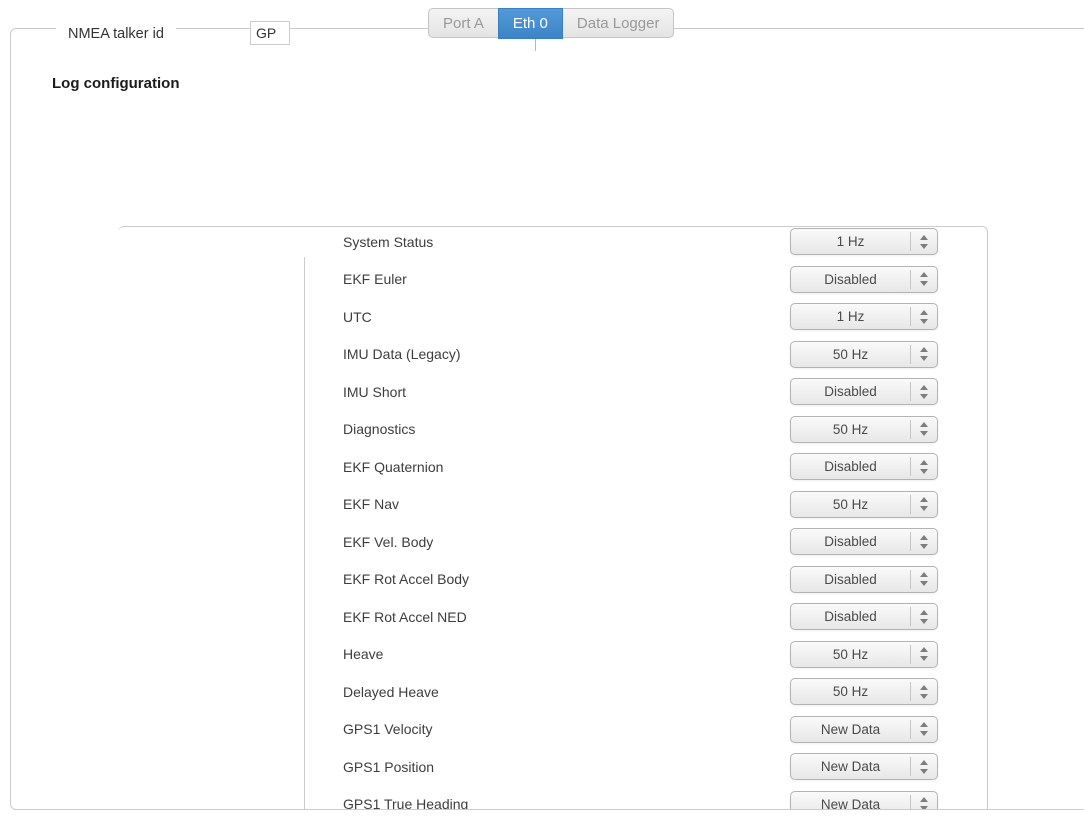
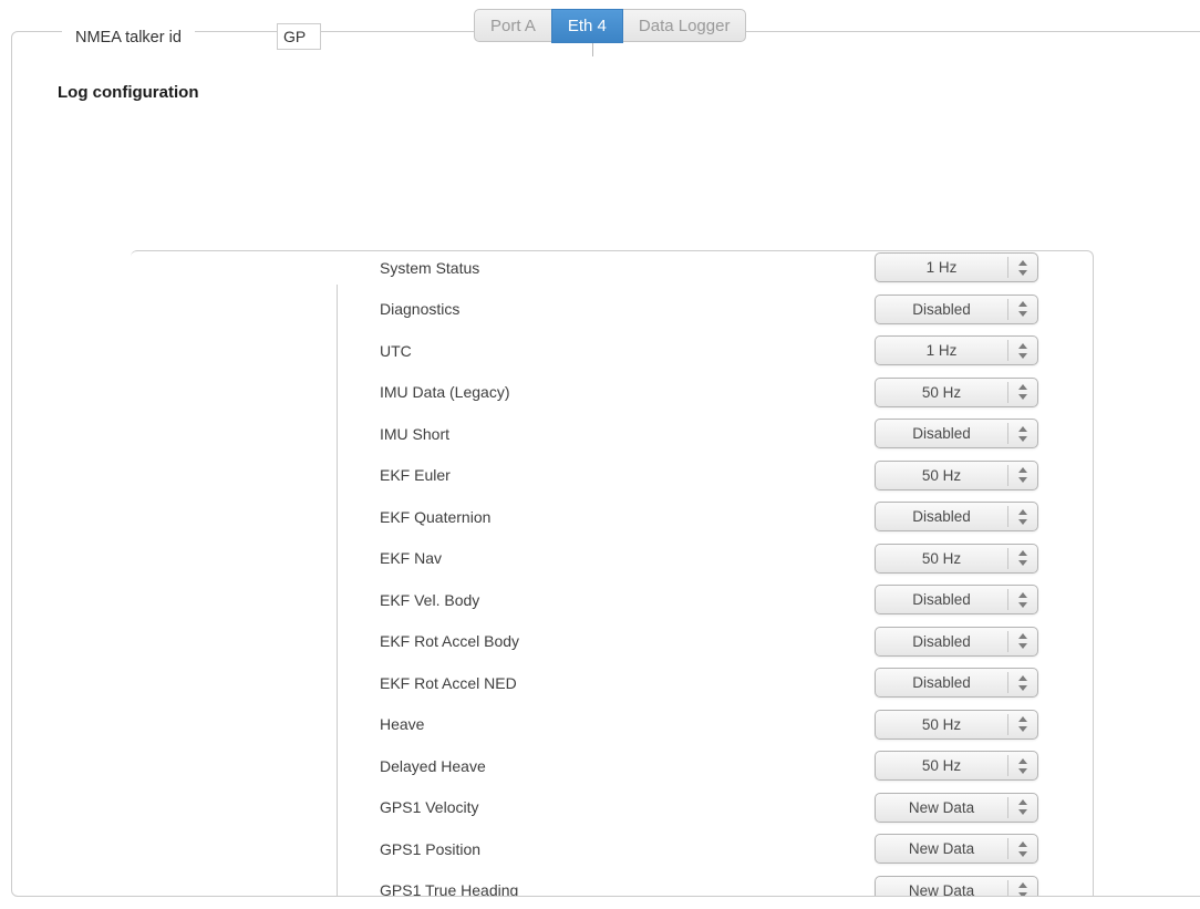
  NMEA talker id
  GP
  Port A
- Eth 0
+ Eth 4
  Data Logger
  Log configuration
  System Status
  1 Hz
- EKF Euler
+ Diagnostics
  Disabled
  UTC
  1 Hz
  IMU Data (Legacy)
  50 Hz
  IMU Short
  Disabled
- Diagnostics
+ EKF Euler
  50 Hz
  EKF Quaternion
  Disabled
  EKF Nav
  50 Hz
  EKF Vel. Body
  Disabled
  EKF Rot Accel Body
  Disabled
  EKF Rot Accel NED
  Disabled
  Heave
  50 Hz
  Delayed Heave
  50 Hz
  GPS1 Velocity
  New Data
  GPS1 Position
  New Data
  GPS1 True Heading
  New Data
